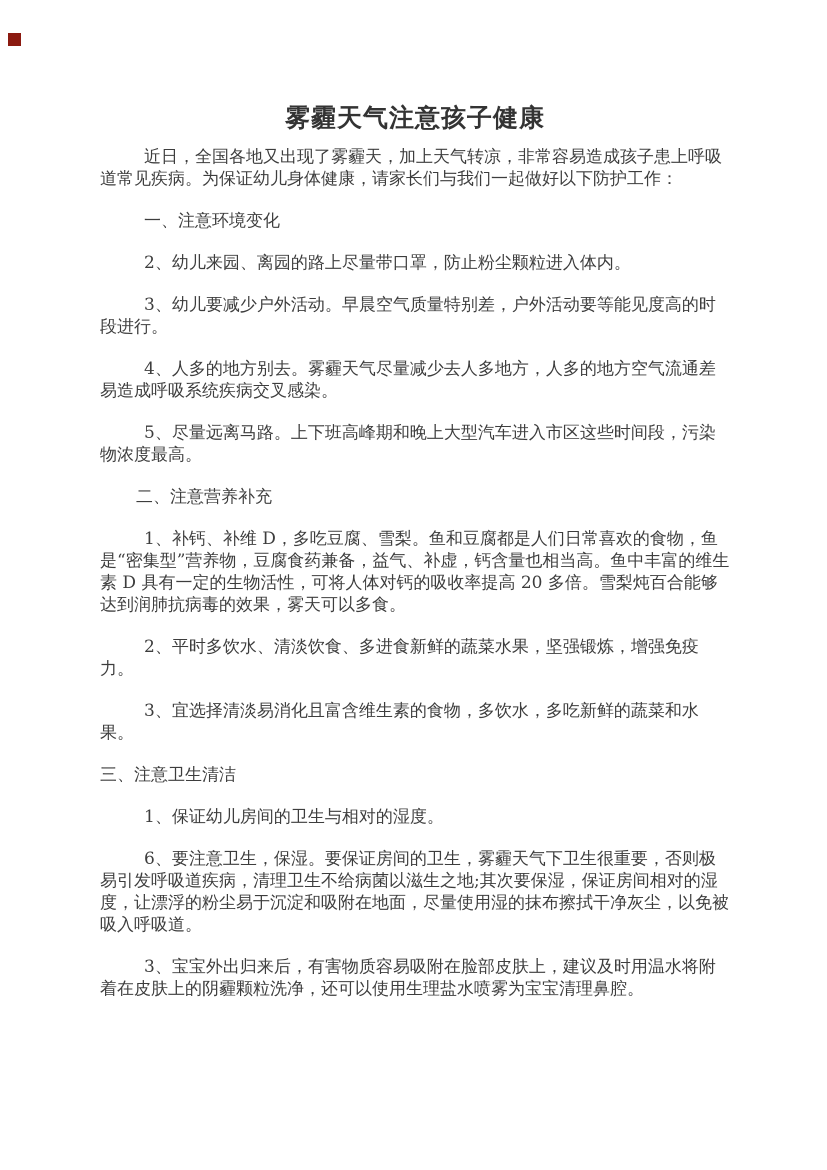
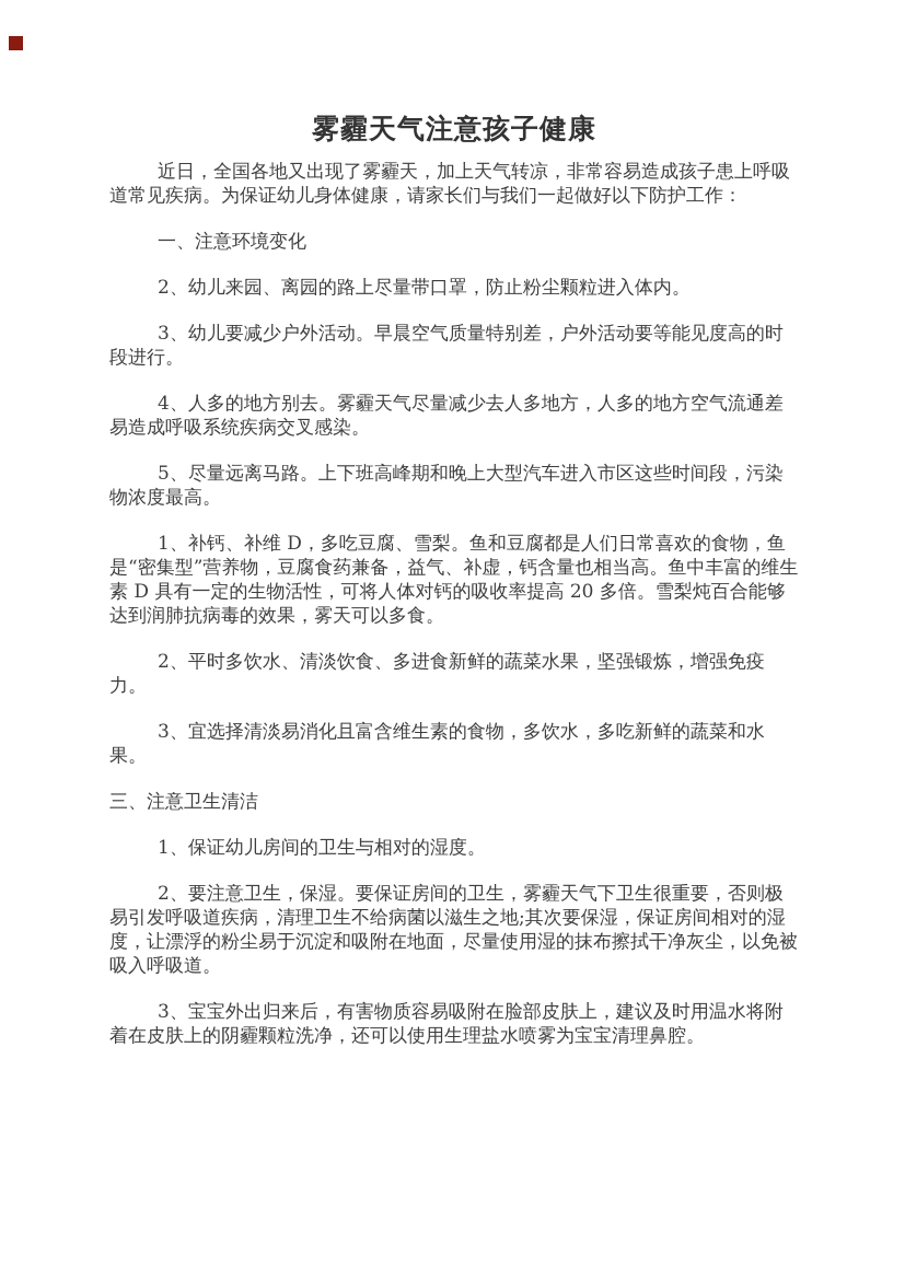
  雾霾天气注意孩子健康
  近日，全国各地又出现了雾霾天，加上天气转凉，非常容易造成孩子患上呼吸道常见疾病。为保证幼儿身体健康，请家长们与我们一起做好以下防护工作：
  一、注意环境变化
  2、幼儿来园、离园的路上尽量带口罩，防止粉尘颗粒进入体内。
  3、幼儿要减少户外活动。早晨空气质量特别差，户外活动要等能见度高的时段进行。
  4、人多的地方别去。雾霾天气尽量减少去人多地方，人多的地方空气流通差易造成呼吸系统疾病交叉感染。
  5、尽量远离马路。上下班高峰期和晚上大型汽车进入市区这些时间段，污染物浓度最高。
- 二、注意营养补充
  1、补钙、补维 D，多吃豆腐、雪梨。鱼和豆腐都是人们日常喜欢的食物，鱼是“密集型”营养物，豆腐食药兼备，益气、补虚，钙含量也相当高。鱼中丰富的维生素 D 具有一定的生物活性，可将人体对钙的吸收率提高 20 多倍。雪梨炖百合能够达到润肺抗病毒的效果，雾天可以多食。
  2、平时多饮水、清淡饮食、多进食新鲜的蔬菜水果，坚强锻炼，增强免疫力。
  3、宜选择清淡易消化且富含维生素的食物，多饮水，多吃新鲜的蔬菜和水果。
  三、注意卫生清洁
  1、保证幼儿房间的卫生与相对的湿度。
- 6、要注意卫生，保湿。要保证房间的卫生，雾霾天气下卫生很重要，否则极易引发呼吸道疾病，清理卫生不给病菌以滋生之地;其次要保湿，保证房间相对的湿度，让漂浮的粉尘易于沉淀和吸附在地面，尽量使用湿的抹布擦拭干净灰尘，以免被吸入呼吸道。
+ 2、要注意卫生，保湿。要保证房间的卫生，雾霾天气下卫生很重要，否则极易引发呼吸道疾病，清理卫生不给病菌以滋生之地;其次要保湿，保证房间相对的湿度，让漂浮的粉尘易于沉淀和吸附在地面，尽量使用湿的抹布擦拭干净灰尘，以免被吸入呼吸道。
  3、宝宝外出归来后，有害物质容易吸附在脸部皮肤上，建议及时用温水将附着在皮肤上的阴霾颗粒洗净，还可以使用生理盐水喷雾为宝宝清理鼻腔。
